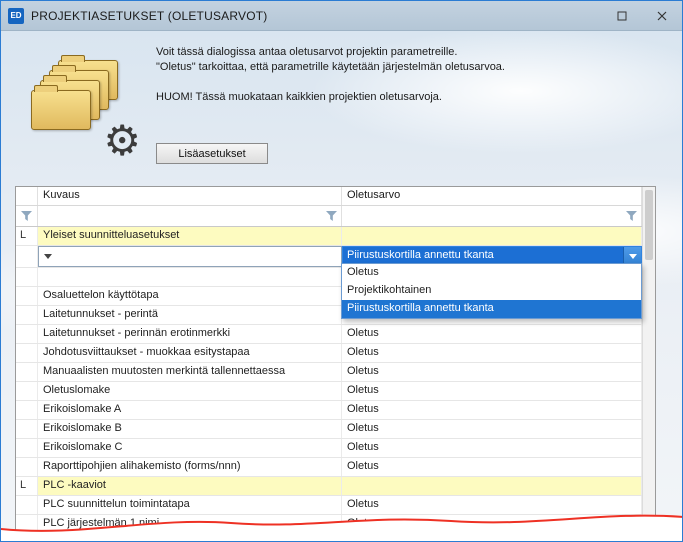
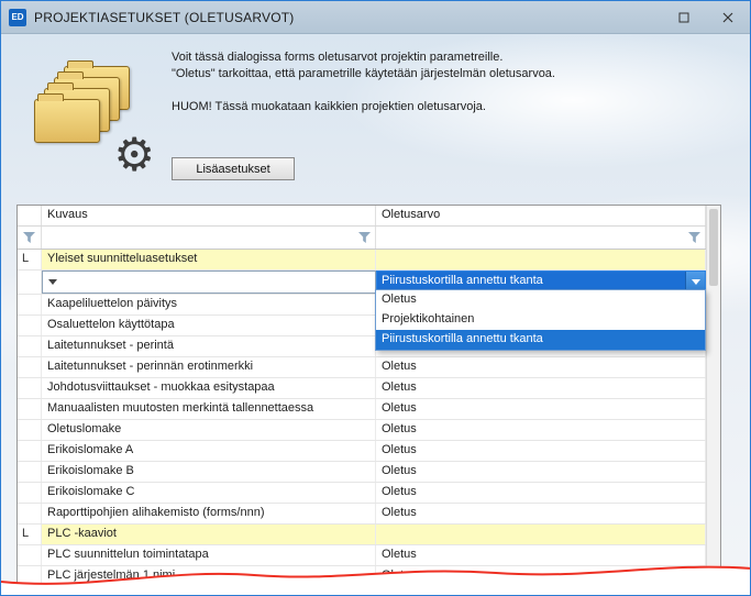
  ED
  PROJEKTIASETUKSET (OLETUSARVOT)
  ⚙
- Voit tässä dialogissa antaa oletusarvot projektin parametreille.
+ Voit tässä dialogissa forms oletusarvot projektin parametreille.
  "Oletus" tarkoittaa, että parametrille käytetään järjestelmän oletusarvoa.
  HUOM! Tässä muokataan kaikkien projektien oletusarvoja.
  Lisäasetukset
  Kuvaus
  Oletusarvo
  L
  Yleiset suunnitteluasetukset
  Piirustuskortilla annettu tkanta
+ Kaapeliluettelon päivitys
  Osaluettelon käyttötapa
  Laitetunnukset - perintä
  Laitetunnukset - perinnän erotinmerkki
  Oletus
  Johdotusviittaukset - muokkaa esitystapaa
  Oletus
  Manuaalisten muutosten merkintä tallennettaessa
  Oletus
  Oletuslomake
  Oletus
  Erikoislomake A
  Oletus
  Erikoislomake B
  Oletus
  Erikoislomake C
  Oletus
  Raporttipohjien alihakemisto (forms/nnn)
  Oletus
  L
  PLC -kaaviot
  PLC suunnittelun toimintatapa
  Oletus
  PLC järjestelmän 1 ni
  Oletus
  Projektikohtainen
  Piirustuskortilla annettu tkanta
